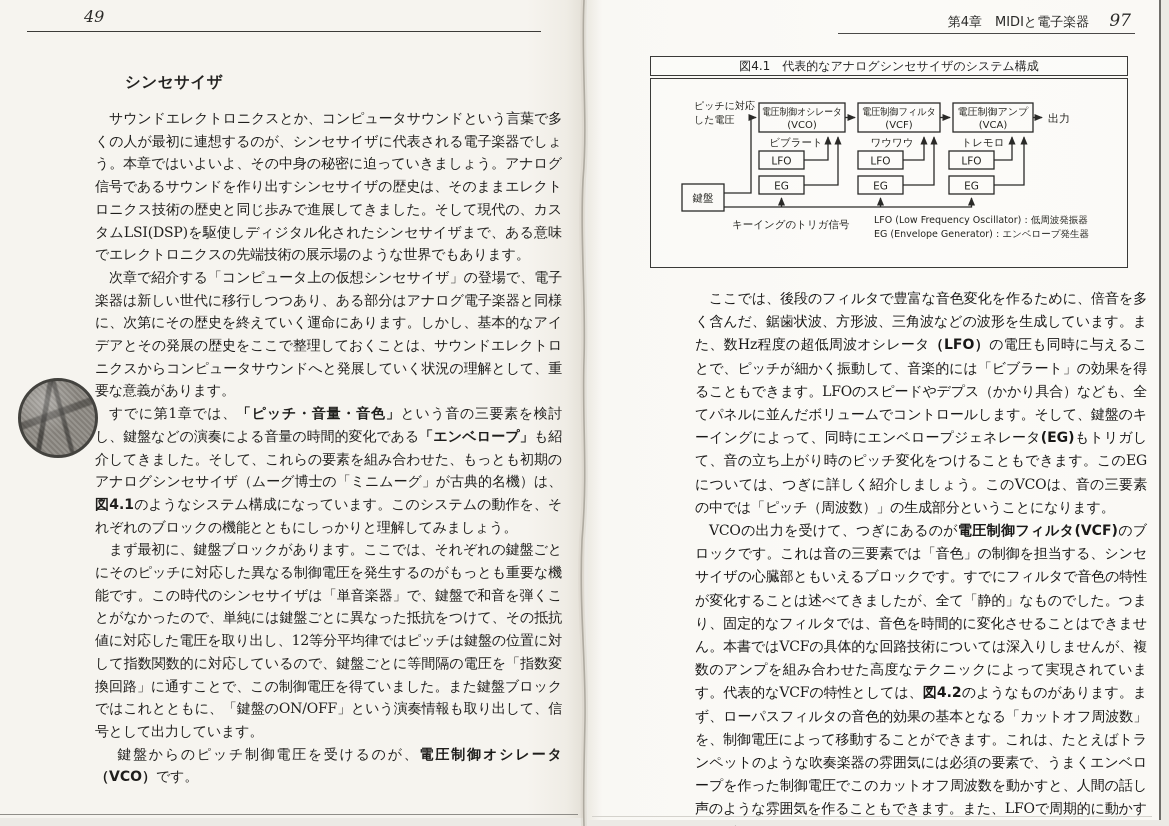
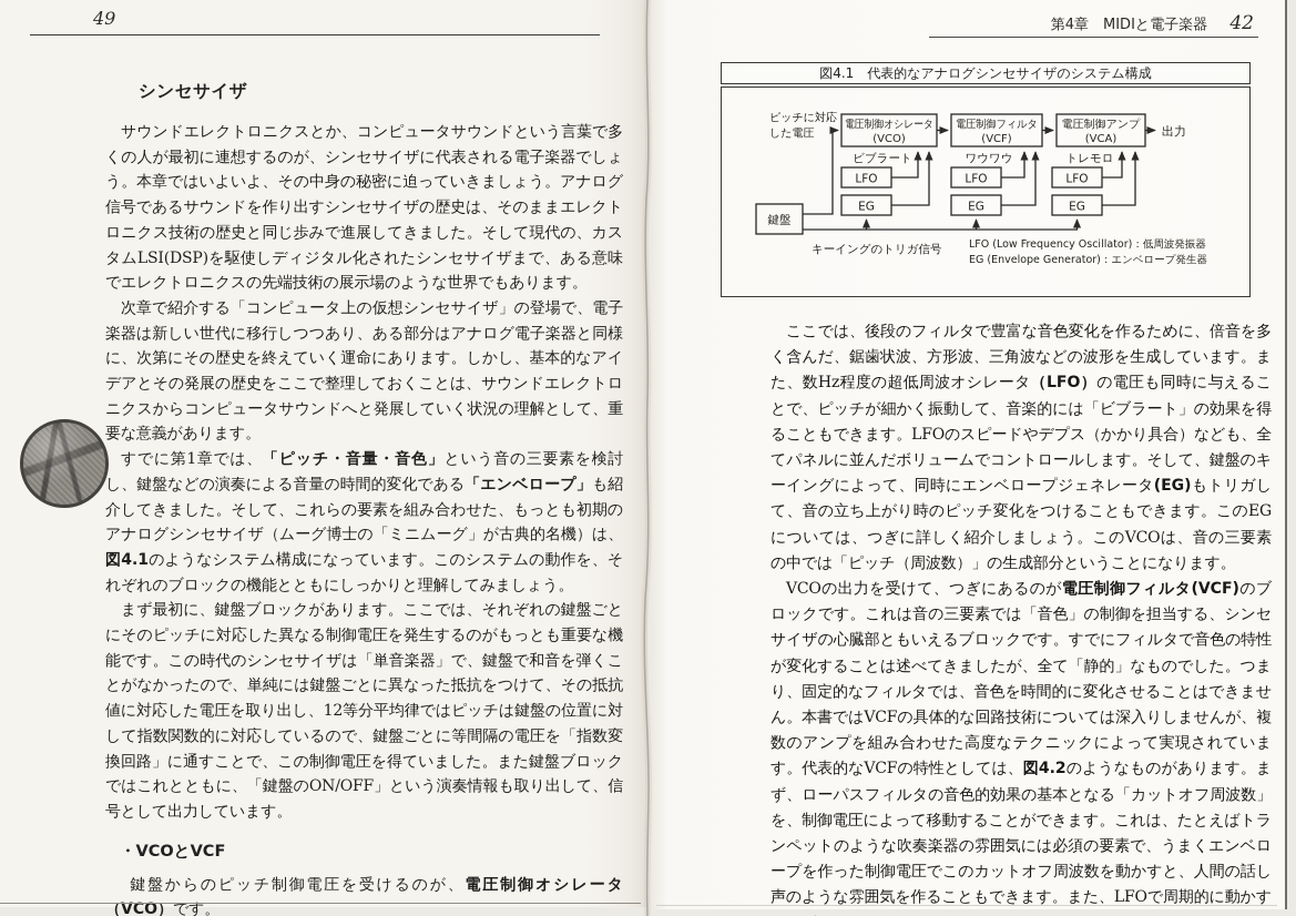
  49
  シンセサイザ
  サウンドエレクトロニクスとか、コンピュータサウンドという言葉で多くの人が最初に連想するのが、シンセサイザに代表される電子楽器でしょう。本章ではいよいよ、その中身の秘密に迫っていきましょう。アナログ信号であるサウンドを作り出すシンセサイザの歴史は、そのままエレクトロニクス技術の歴史と同じ歩みで進展してきました。そして現代の、カスタムLSI(DSP)を駆使しディジタル化されたシンセサイザまで、ある意味でエレクトロニクスの先端技術の展示場のような世界でもあります。
  次章で紹介する「コンピュータ上の仮想シンセサイザ」の登場で、電子楽器は新しい世代に移行しつつあり、ある部分はアナログ電子楽器と同様に、次第にその歴史を終えていく運命にあります。しかし、基本的なアイデアとその発展の歴史をここで整理しておくことは、サウンドエレクトロニクスからコンピュータサウンドへと発展していく状況の理解として、重要な意義があります。
  すでに第1章では、「ピッチ・音量・音色」という音の三要素を検討し、鍵盤などの演奏による音量の時間的変化である「エンベロープ」も紹介してきました。そして、これらの要素を組み合わせた、もっとも初期のアナログシンセサイザ（ムーグ博士の「ミニムーグ」が古典的名機）は、図4.1のようなシステム構成になっています。このシステムの動作を、それぞれのブロックの機能とともにしっかりと理解してみましょう。
  まず最初に、鍵盤ブロックがあります。ここでは、それぞれの鍵盤ごとにそのピッチに対応した異なる制御電圧を発生するのがもっとも重要な機能です。この時代のシンセサイザは「単音楽器」で、鍵盤で和音を弾くことがなかったので、単純には鍵盤ごとに異なった抵抗をつけて、その抵抗値に対応した電圧を取り出し、12等分平均律ではピッチは鍵盤の位置に対して指数関数的に対応しているので、鍵盤ごとに等間隔の電圧を「指数変換回路」に通すことで、この制御電圧を得ていました。また鍵盤ブロックではこれとともに、「鍵盤のON/OFF」という演奏情報も取り出して、信号として出力しています。
+ ・VCOとVCF
  鍵盤からのピッチ制御電圧を受けるのが、電圧制御オシレータ（VCO）です。
- 第4章 MIDIと電子楽器 97
+ 第4章 MIDIと電子楽器 42
  図4.1 代表的なアナログシンセサイザのシステム構成
  ピッチに対応
  した電圧
  電圧制御オシレータ
  (VCO)
  電圧制御フィルタ
  (VCF)
  電圧制御アンプ
  (VCA)
  出力
  ビブラート
  ワウワウ
  トレモロ
  LFO
  LFO
  LFO
  EG
  EG
  EG
  鍵盤
  キーイングのトリガ信号
  LFO (Low Frequency Oscillator)：低周波発振器
  EG (Envelope Generator)：エンベロープ発生器
  ここでは、後段のフィルタで豊富な音色変化を作るために、倍音を多く含んだ、鋸歯状波、方形波、三角波などの波形を生成しています。また、数Hz程度の超低周波オシレータ（LFO）の電圧も同時に与えることで、ピッチが細かく振動して、音楽的には「ビブラート」の効果を得ることもできます。LFOのスピードやデプス（かかり具合）なども、全てパネルに並んだボリュームでコントロールします。そして、鍵盤のキーイングによって、同時にエンベロープジェネレータ(EG)もトリガして、音の立ち上がり時のピッチ変化をつけることもできます。このEGについては、つぎに詳しく紹介しましょう。このVCOは、音の三要素の中では「ピッチ（周波数）」の生成部分ということになります。
  VCOの出力を受けて、つぎにあるのが電圧制御フィルタ(VCF)のブロックです。これは音の三要素では「音色」の制御を担当する、シンセサイザの心臓部ともいえるブロックです。すでにフィルタで音色の特性が変化することは述べてきましたが、全て「静的」なものでした。つまり、固定的なフィルタでは、音色を時間的に変化させることはできません。本書ではVCFの具体的な回路技術については深入りしませんが、複数のアンプを組み合わせた高度なテクニックによって実現されています。代表的なVCFの特性としては、図4.2のようなものがあります。まず、ローパスフィルタの音色的効果の基本となる「カットオフ周波数」を、制御電圧によって移動することができます。これは、たとえばトランペットのような吹奏楽器の雰囲気には必須の要素で、うまくエンベロープを作った制御電圧でこのカットオフ周波数を動かすと、人間の話し声のような雰囲気を作ることもできます。また、LFOで周期的に動かす
